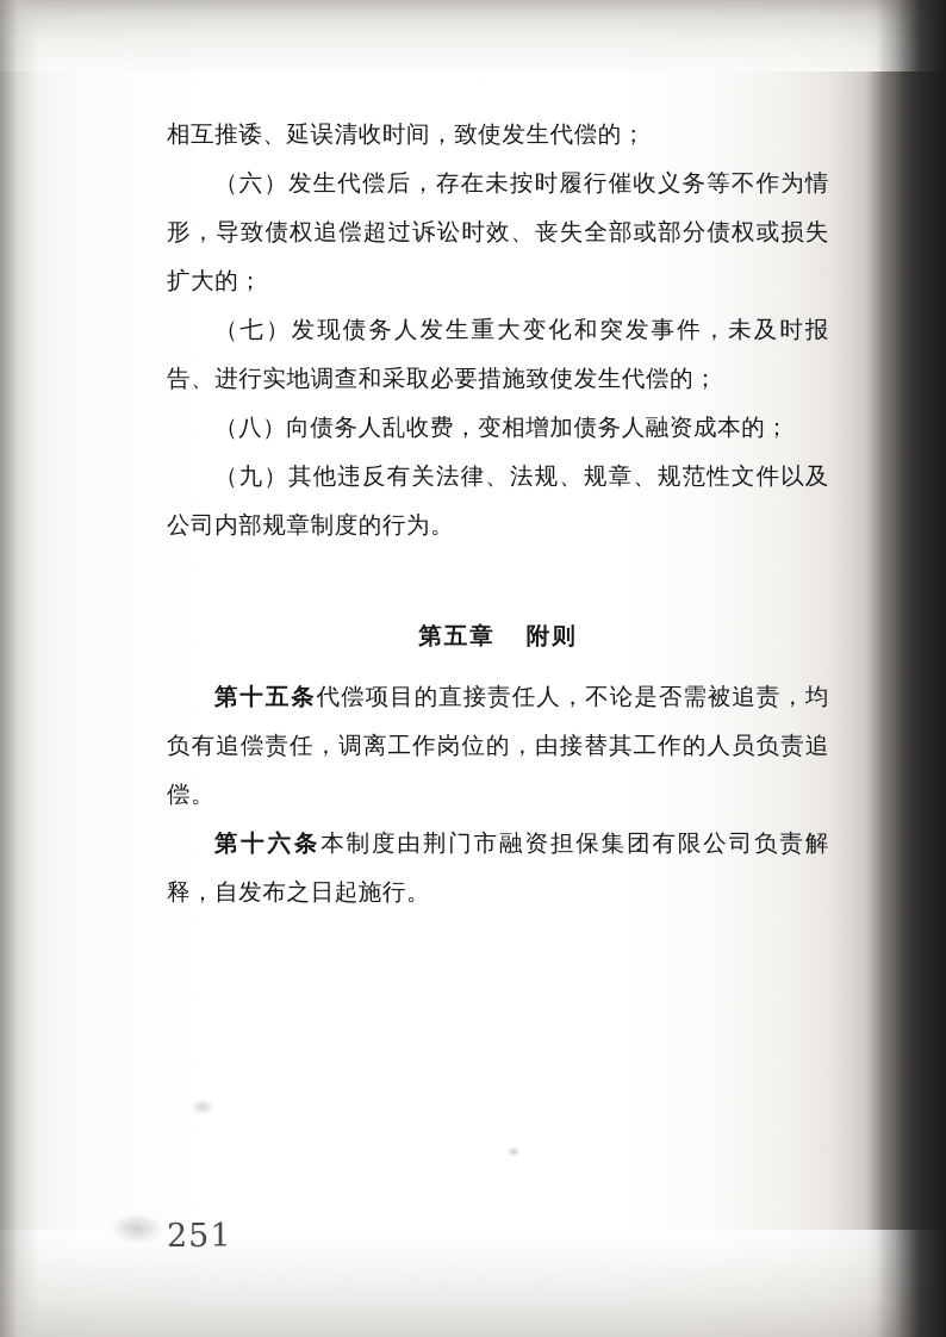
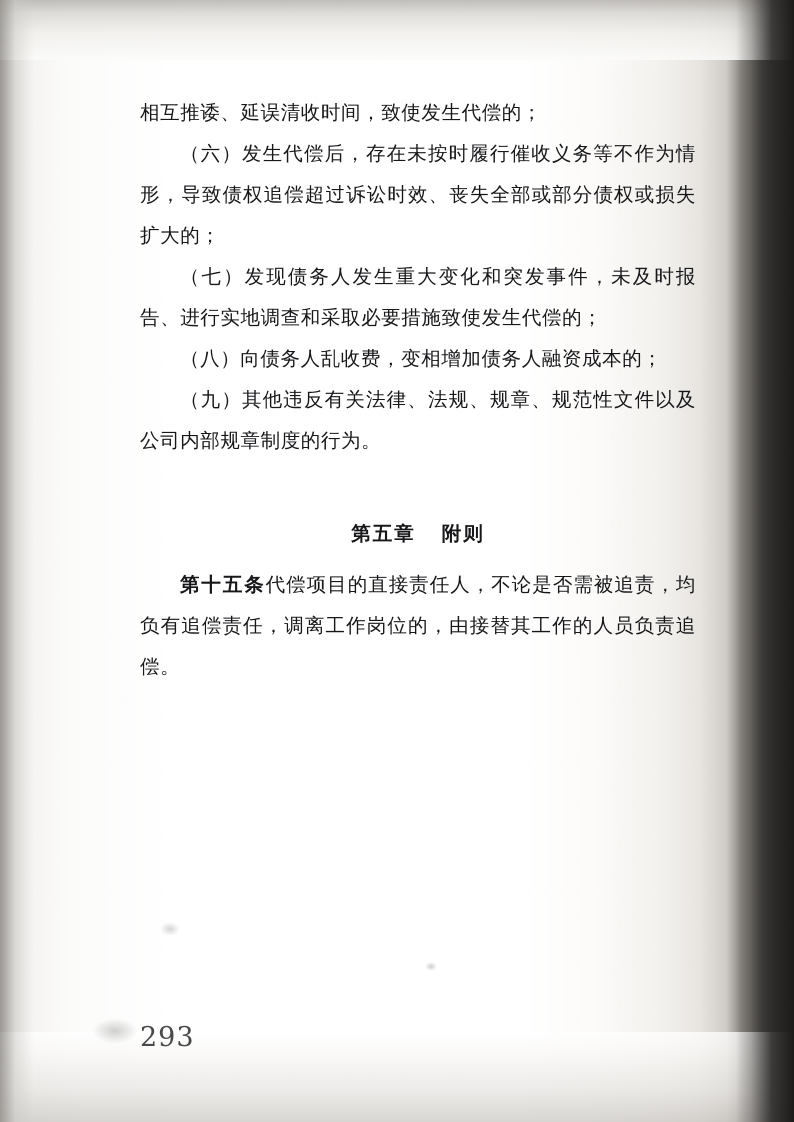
  相互推诿、延误清收时间，致使发生代偿的；
  （六）发生代偿后，存在未按时履行催收义务等不作为情形，导致债权追偿超过诉讼时效、丧失全部或部分债权或损失扩大的；
  （七）发现债务人发生重大变化和突发事件，未及时报告、进行实地调查和采取必要措施致使发生代偿的；
  （八）向债务人乱收费，变相增加债务人融资成本的；
  （九）其他违反有关法律、法规、规章、规范性文件以及公司内部规章制度的行为。
  第五章 附则
  第十五条代偿项目的直接责任人，不论是否需被追责，均负有追偿责任，调离工作岗位的，由接替其工作的人员负责追偿。
- 第十六条本制度由荆门市融资担保集团有限公司负责解释，自发布之日起施行。
- 251
+ 293
